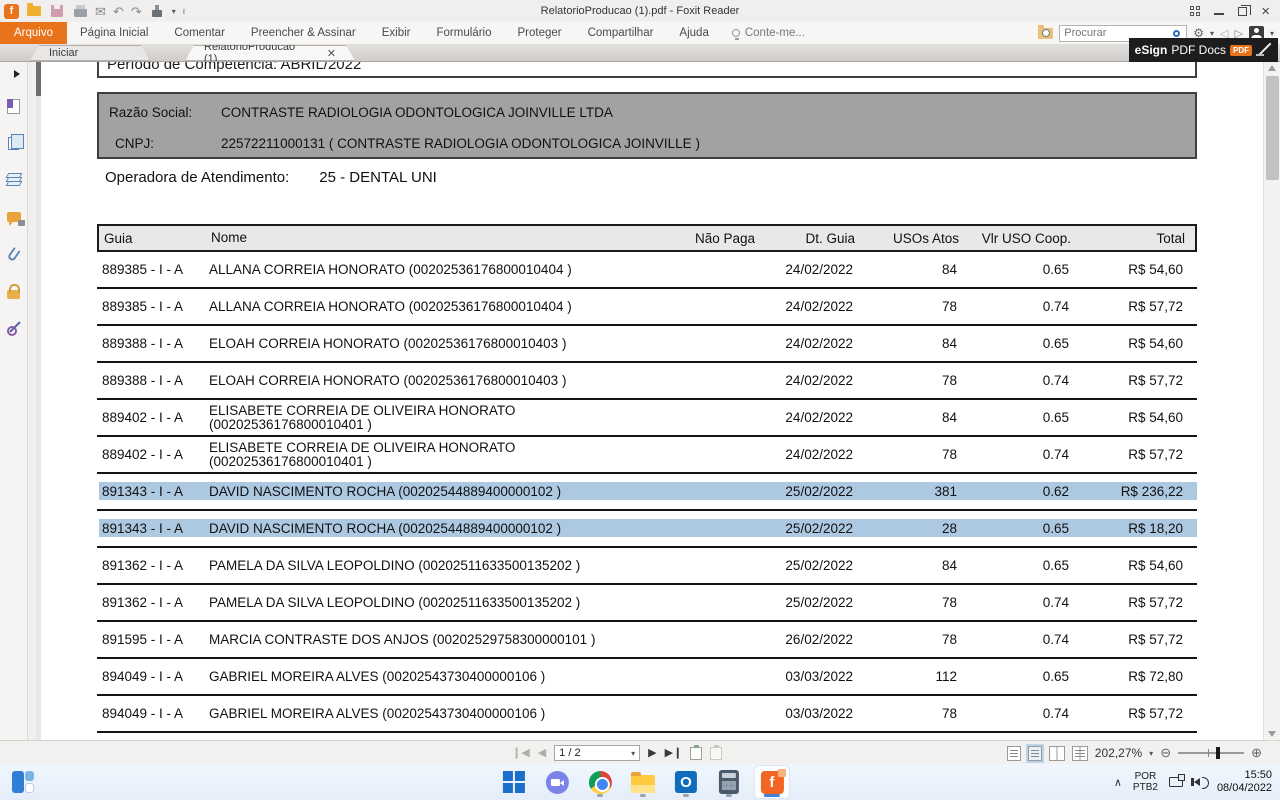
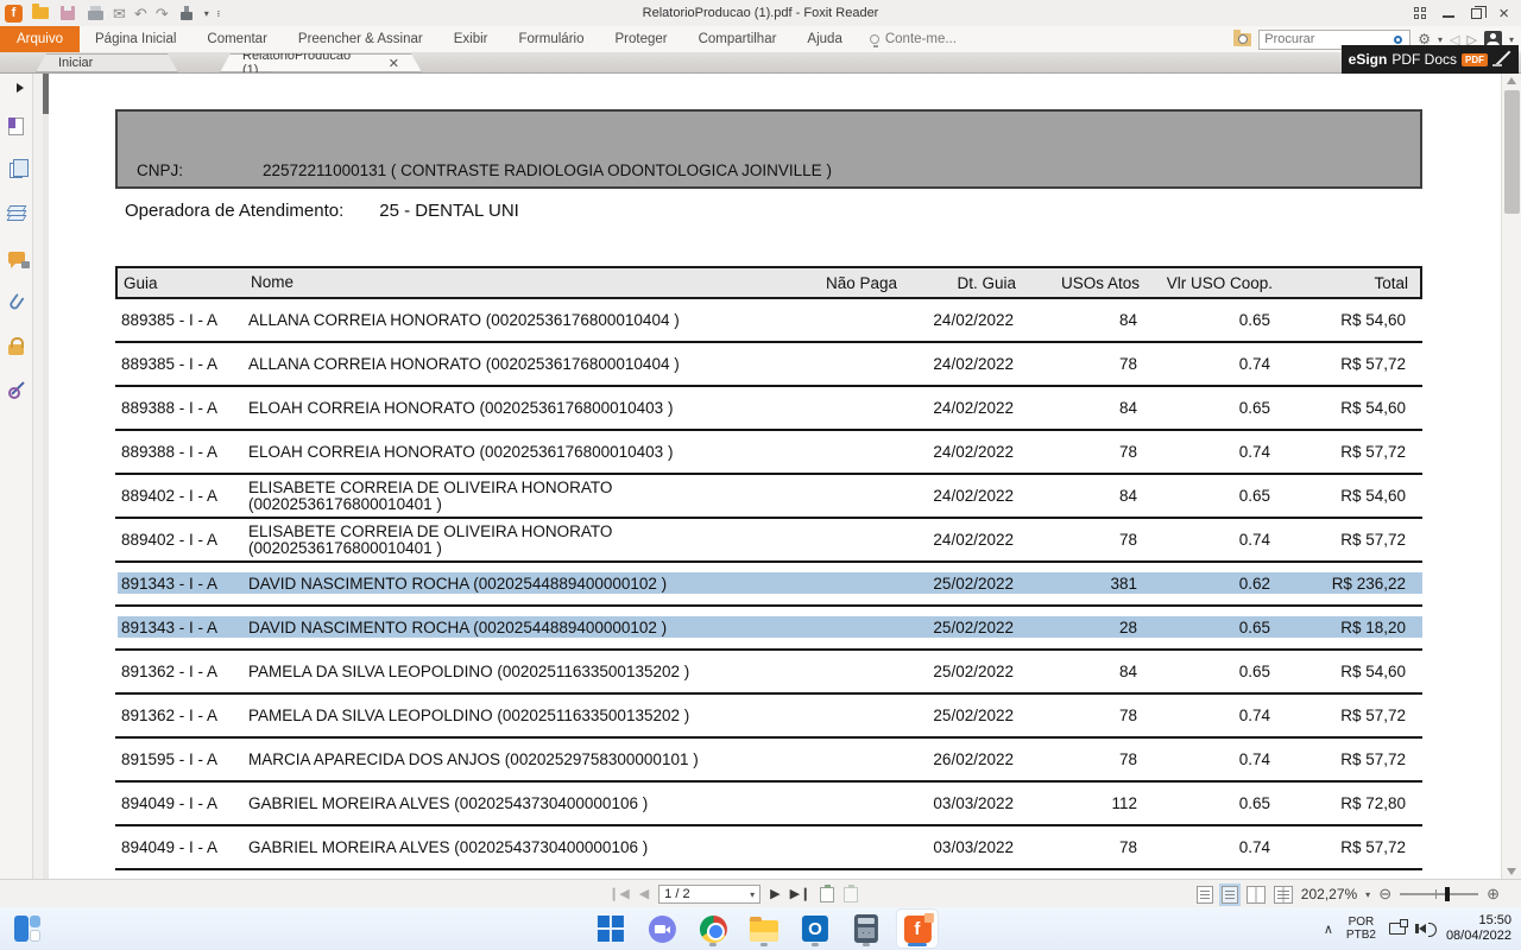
  f
  ✉
  ↶
  ↷
  ▾
  ᎒
  RelatorioProducao (1).pdf - Foxit Reader
  ×
  Arquivo
  Página Inicial
  Comentar
  Preencher & Assinar
  Exibir
  Formulário
  Proteger
  Compartilhar
  Ajuda
  Conte-me...
  Procurar
  ⚙
  ▾
  ◁
  ▷
  ▾
  Iniciar
  RelatorioProducao (1)....
  ✕
  eSign
  PDF Docs
  PDF
- Período de Competência: ABRIL/2022
- Razão Social:
- CONTRASTE RADIOLOGIA ODONTOLOGICA JOINVILLE LTDA
  CNPJ:
  22572211000131 ( CONTRASTE RADIOLOGIA ODONTOLOGICA JOINVILLE )
  Operadora de Atendimento:
  25 - DENTAL UNI
  Guia
  Nome
  Não Paga
  Dt. Guia
  USOs Atos
  Vlr USO Coop.
  Total
  889385 - I - A
  ALLANA CORREIA HONORATO (00202536176800010404 )
  24/02/2022
  84
  0.65
  R$ 54,60
  889385 - I - A
  ALLANA CORREIA HONORATO (00202536176800010404 )
  24/02/2022
  78
  0.74
  R$ 57,72
  889388 - I - A
  ELOAH CORREIA HONORATO (00202536176800010403 )
  24/02/2022
  84
  0.65
  R$ 54,60
  889388 - I - A
  ELOAH CORREIA HONORATO (00202536176800010403 )
  24/02/2022
  78
  0.74
  R$ 57,72
  889402 - I - A
  ELISABETE CORREIA DE OLIVEIRA HONORATO
  (00202536176800010401 )
  24/02/2022
  84
  0.65
  R$ 54,60
  889402 - I - A
  ELISABETE CORREIA DE OLIVEIRA HONORATO
  (00202536176800010401 )
  24/02/2022
  78
  0.74
  R$ 57,72
  891343 - I - A
  DAVID NASCIMENTO ROCHA (00202544889400000102 )
  25/02/2022
  381
  0.62
  R$ 236,22
  891343 - I - A
  DAVID NASCIMENTO ROCHA (00202544889400000102 )
  25/02/2022
  28
  0.65
  R$ 18,20
  891362 - I - A
  PAMELA DA SILVA LEOPOLDINO (00202511633500135202 )
  25/02/2022
  84
  0.65
  R$ 54,60
  891362 - I - A
  PAMELA DA SILVA LEOPOLDINO (00202511633500135202 )
  25/02/2022
  78
  0.74
  R$ 57,72
  891595 - I - A
- MARCIA CONTRASTE DOS ANJOS (00202529758300000101 )
+ MARCIA APARECIDA DOS ANJOS (00202529758300000101 )
  26/02/2022
  78
  0.74
  R$ 57,72
  894049 - I - A
  GABRIEL MOREIRA ALVES (00202543730400000106 )
  03/03/2022
  112
  0.65
  R$ 72,80
  894049 - I - A
  GABRIEL MOREIRA ALVES (00202543730400000106 )
  03/03/2022
  78
  0.74
  R$ 57,72
  ❙◀
  ◀
  1 / 2
  ▾
  ▶
  ▶❙
  202,27%
  ▾
  ⊖
  ⊕
  O
  f
  ∧
  POR
  PTB2
  15:50
  08/04/2022
